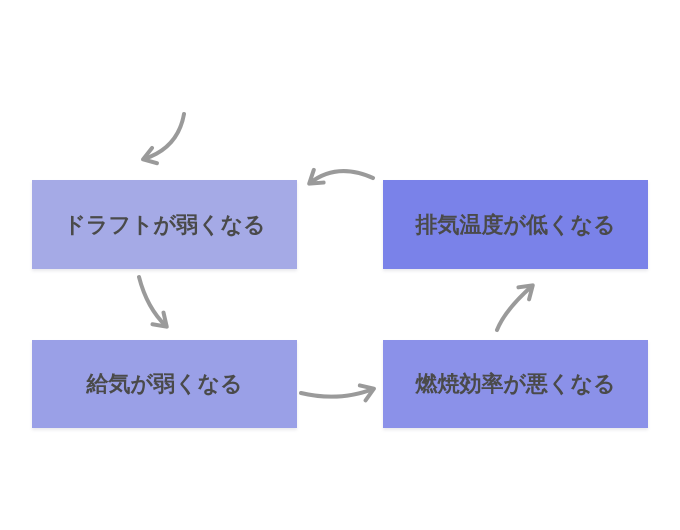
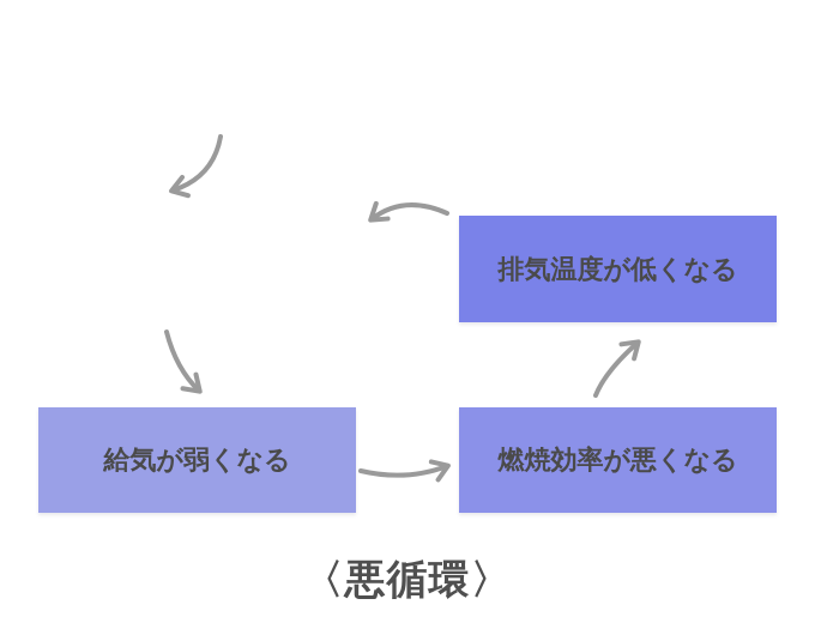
- ドラフトが弱くなる
  給気が弱くなる
  燃焼効率が悪くなる
  排気温度が低くなる
+ 〈悪循環〉
